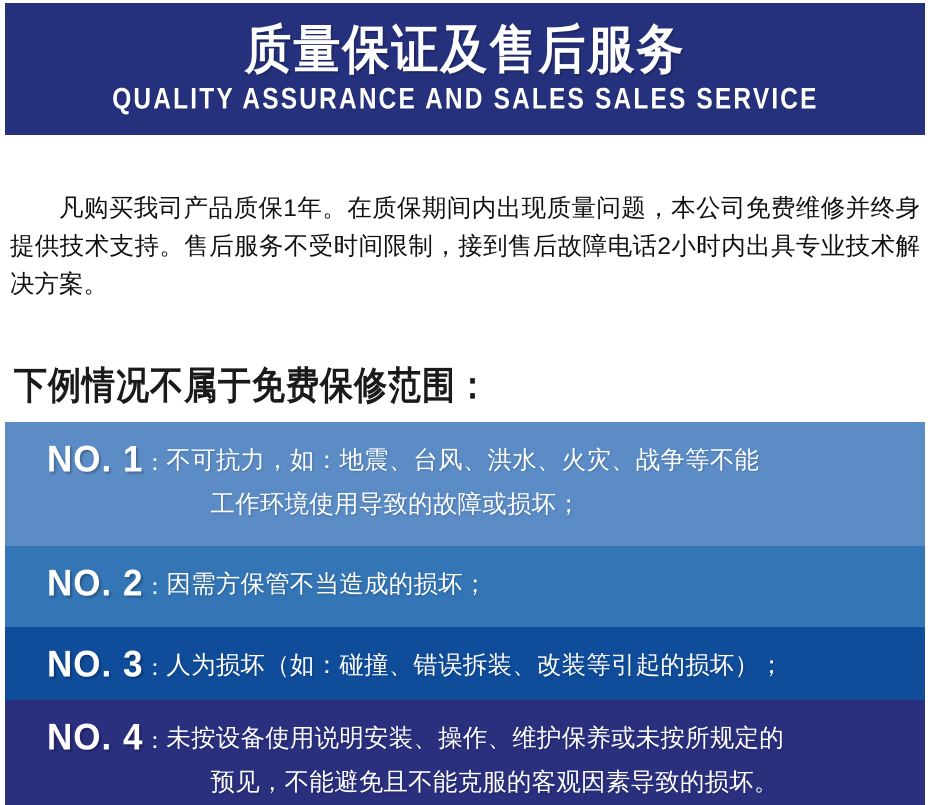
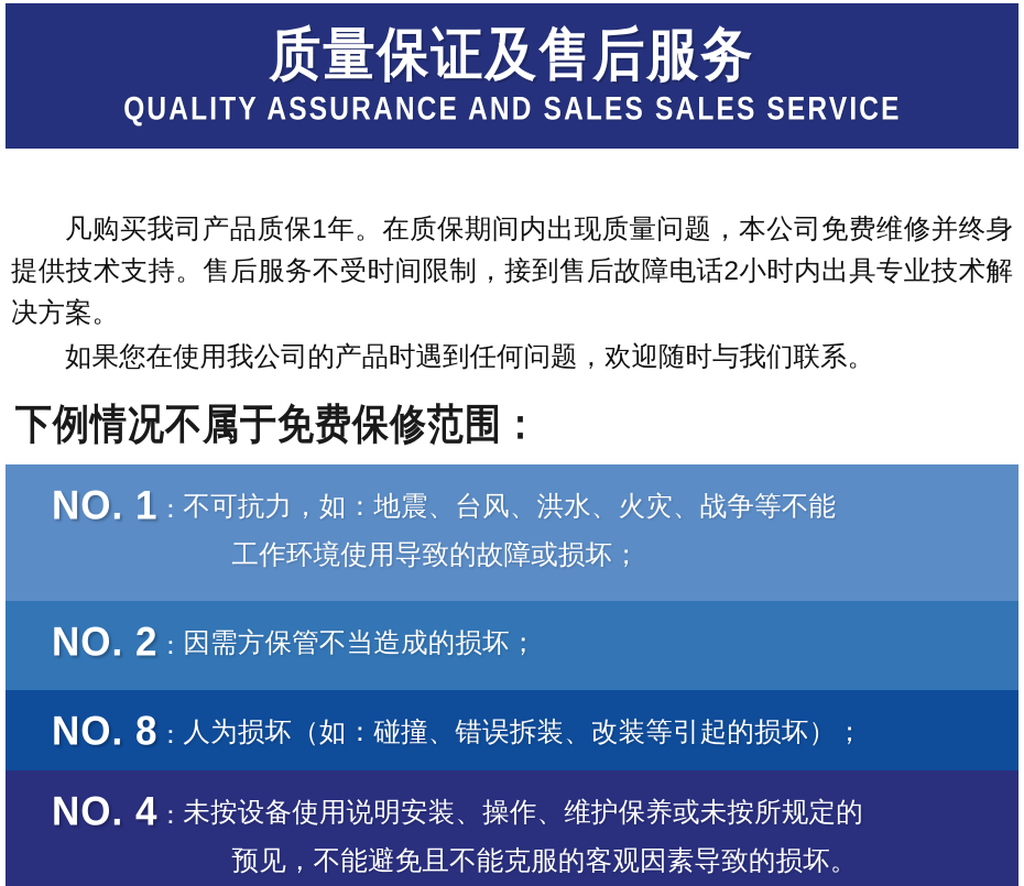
  质量保证及售后服务
  QUALITY ASSURANCE AND SALES SALES SERVICE
  凡购买我司产品质保1年。在质保期间内出现质量问题，本公司免费维修并终身提供技术支持。售后服务不受时间限制，接到售后故障电话2小时内出具专业技术解决方案。
+ 如果您在使用我公司的产品时遇到任何问题，欢迎随时与我们联系。
  下例情况不属于免费保修范围：
  NO. 1
  ：
  不可抗力，如：地震、台风、洪水、火灾、战争等不能
  工作环境使用导致的故障或损坏；
  NO. 2
  ：
  因需方保管不当造成的损坏；
- NO. 3
+ NO. 8
  ：
  人为损坏（如：碰撞、错误拆装、改装等引起的损坏）；
  NO. 4
  ：
  未按设备使用说明安装、操作、维护保养或未按所规定的
  预见，不能避免且不能克服的客观因素导致的损坏。
